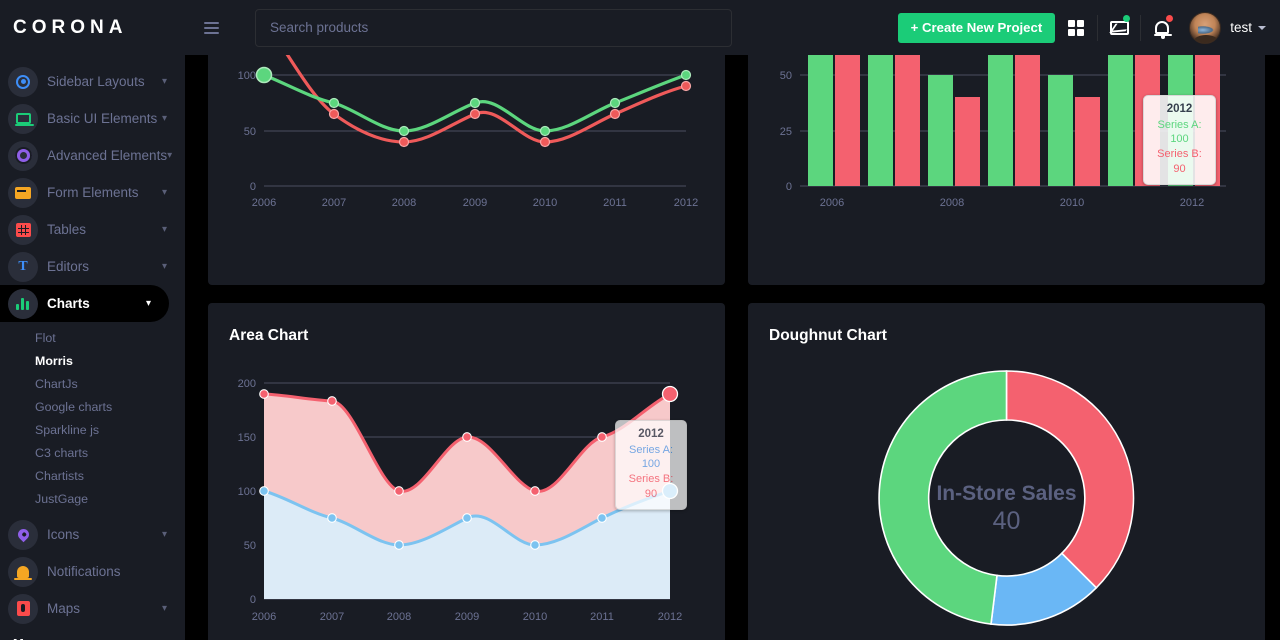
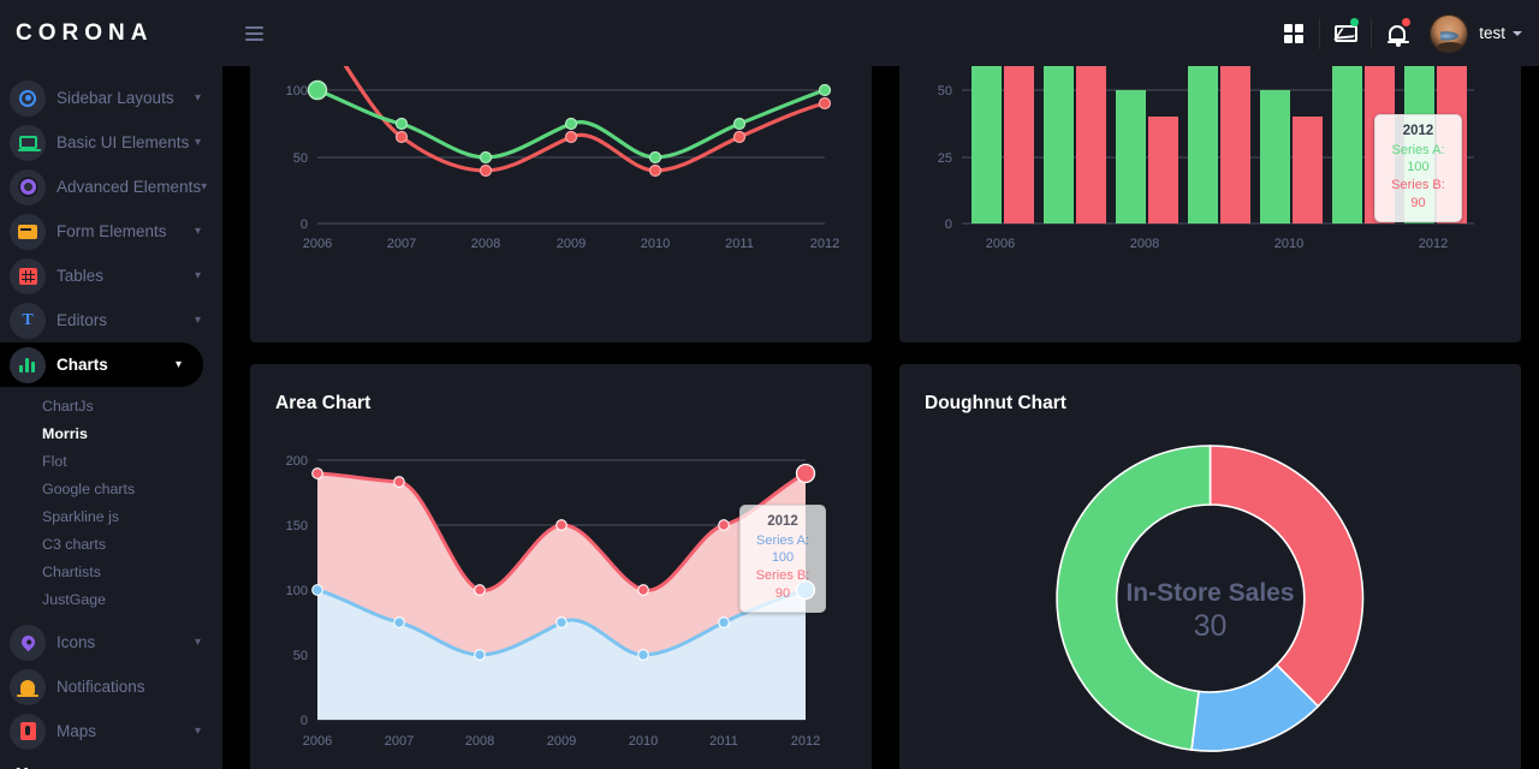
  CORONA
- Search products
- + Create New Project
  test
  Sidebar Layouts
  ▾
  Basic UI Elements
  ▾
  Advanced Elements
  ▾
  Form Elements
  ▾
  Tables
  ▾
  T
  Editors
  ▾
  Charts
  ▾
- Flot
+ ChartJs
  Morris
- ChartJs
+ Flot
  Google charts
  Sparkline js
  C3 charts
  Chartists
  JustGage
  Icons
  ▾
  Notifications
  Maps
  ▾
  100
  50
  0
  2006
  2007
  2008
  2009
  2010
  2011
  2012
  50
  25
  0
  2006
  2008
  2010
  2012
  2012
  Series A: 100
  Series B: 90
  Area Chart
  200
  150
  100
  50
  0
  2006
  2007
  2008
  2009
  2010
  2011
  2012
  2012
  Series A: 100
  Series B: 90
  Doughnut Chart
  In-Store Sales
- 40
+ 30
